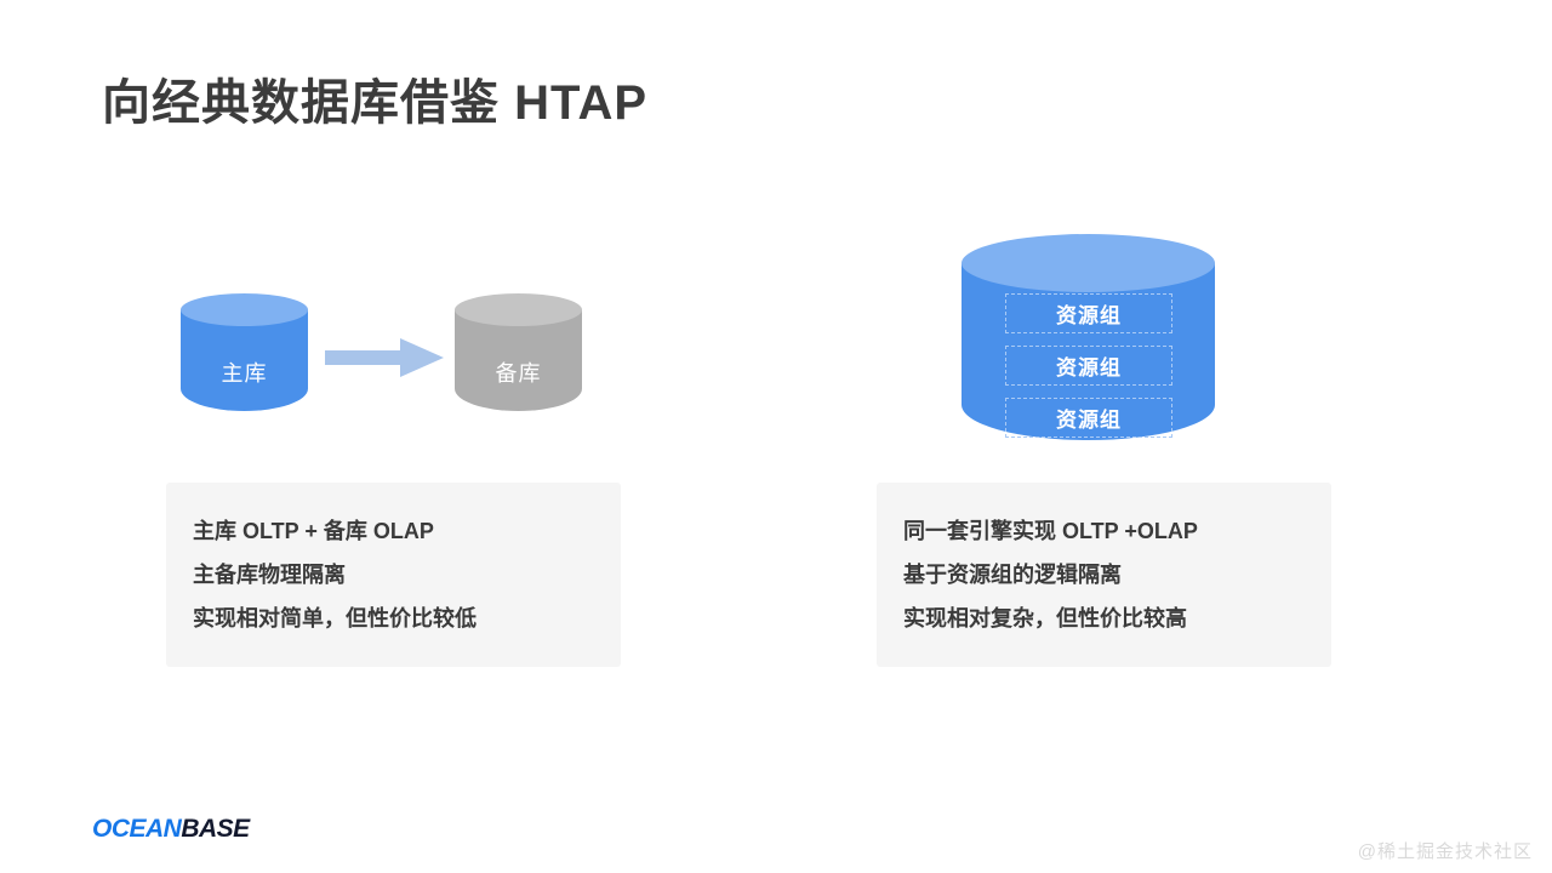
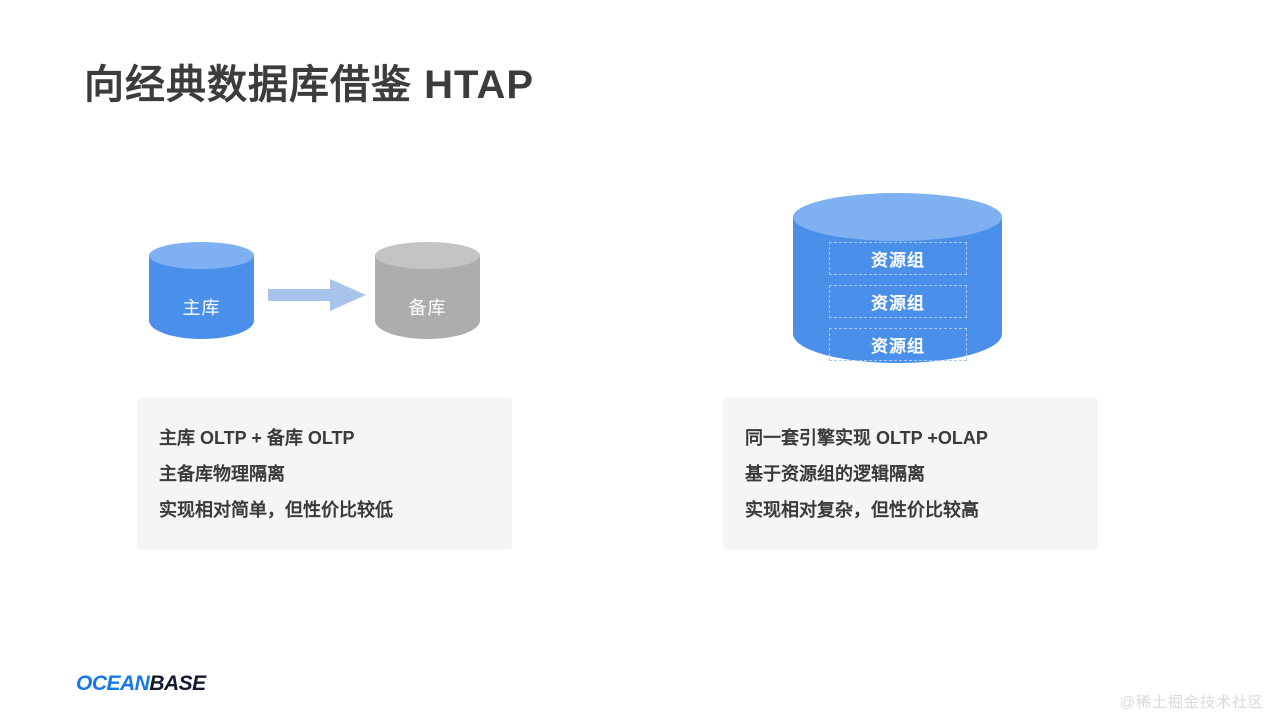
  向经典数据库借鉴 HTAP
  主库
  备库
  资源组
  资源组
  资源组
- 主库 OLTP + 备库 OLAP
+ 主库 OLTP + 备库 OLTP
  主备库物理隔离
  实现相对简单，但性价比较低
  同一套引擎实现 OLTP +OLAP
  基于资源组的逻辑隔离
  实现相对复杂，但性价比较高
  OCEANBASE
  @稀土掘金技术社区
